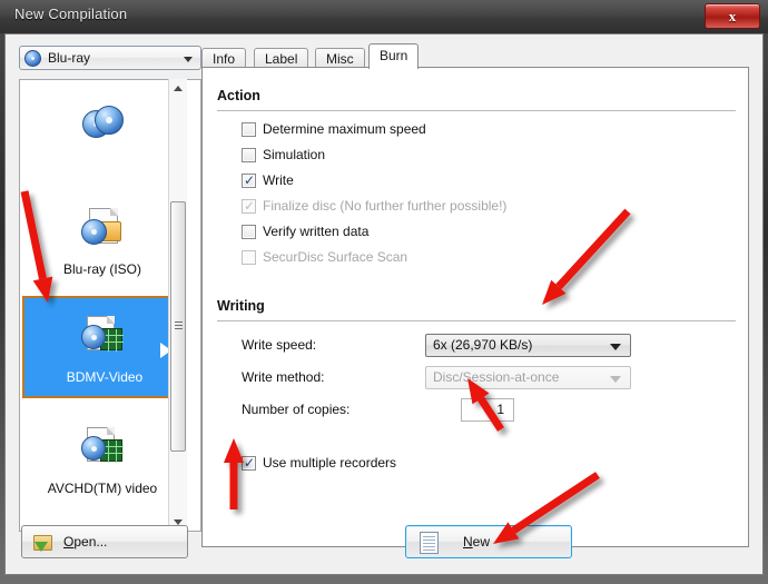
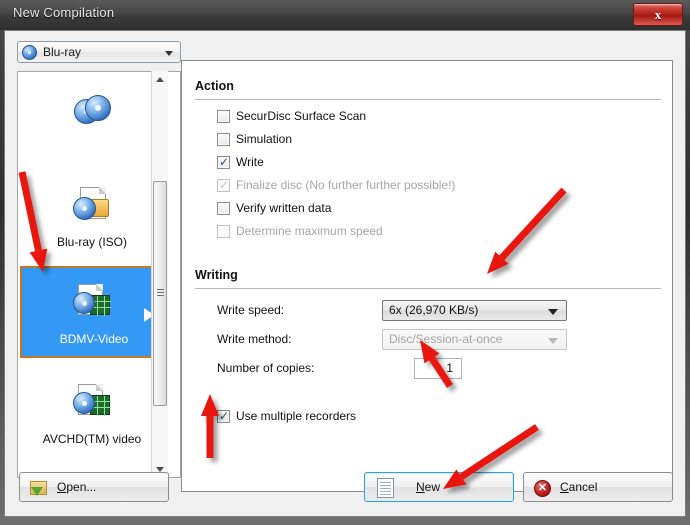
  New Compilation
  x
  Blu-ray
  Blu-ray (ISO)
  BDMV-Video
  AVCHD(TM) video
- Info
- Label
- Misc
- Burn
  Action
- Determine maximum speed
+ SecurDisc Surface Scan
  Simulation
  ✓
  Write
  ✓
  Finalize disc (No further further possible!)
  Verify written data
- SecurDisc Surface Scan
+ Determine maximum speed
  Writing
  Write speed:
  6x (26,970 KB/s)
  Write method:
  Disc/Session-at-once
  Number of copies:
  1
  ✓
  Use multiple recorders
  Open...
  New
+ Cancel
